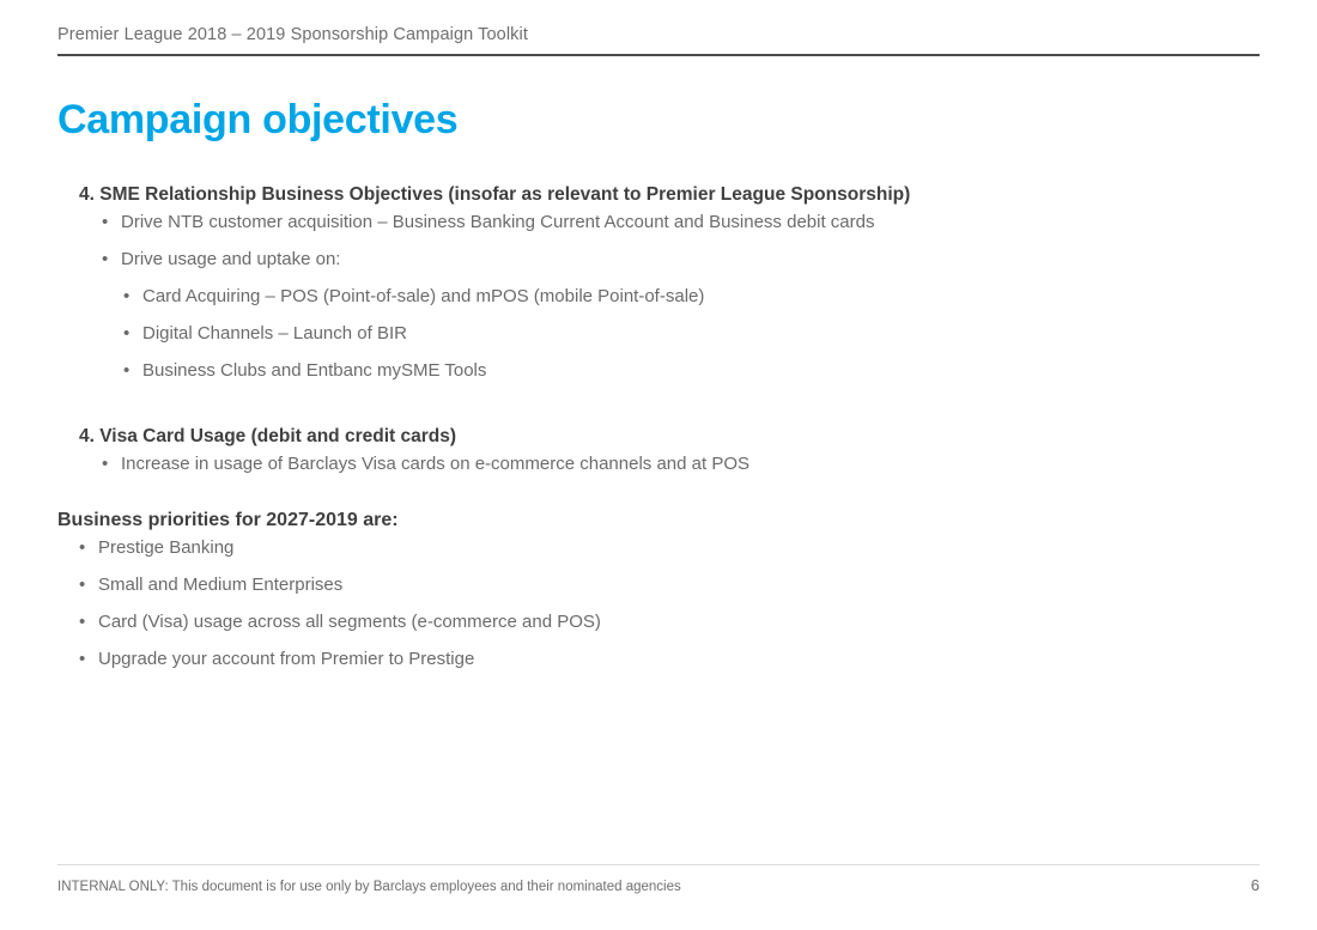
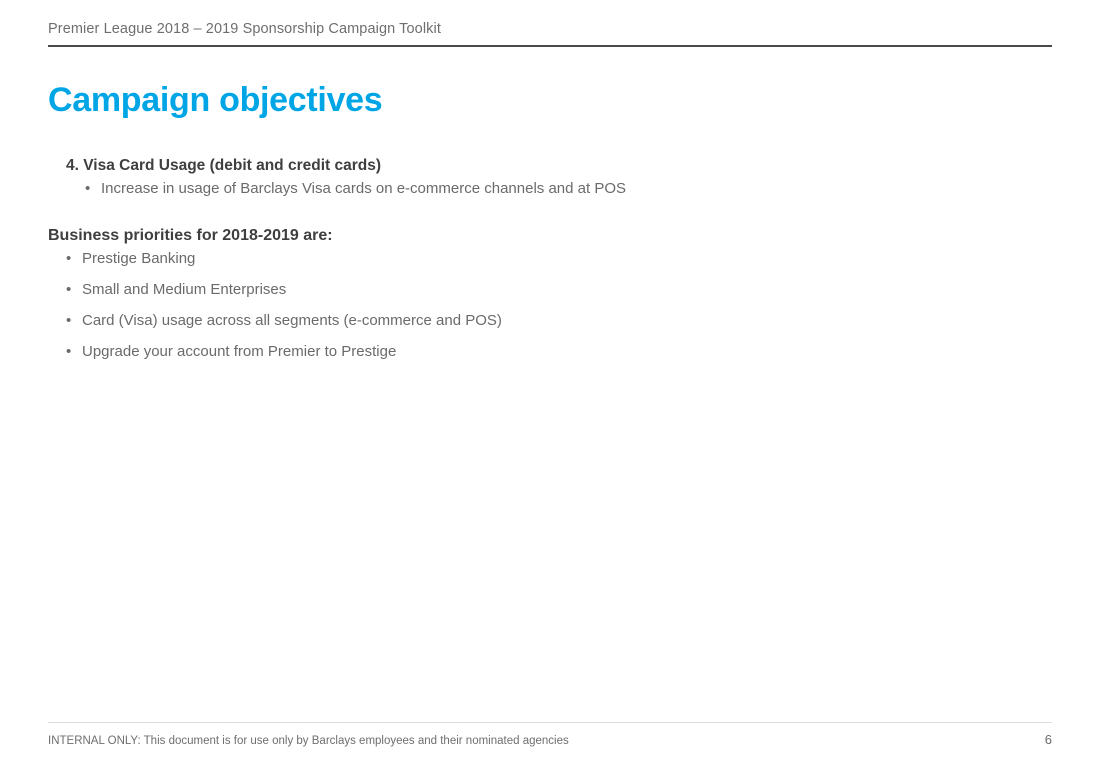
  Premier League 2018 – 2019 Sponsorship Campaign Toolkit
  Campaign objectives
- 4. SME Relationship Business Objectives (insofar as relevant to Premier League Sponsorship)
- Drive NTB customer acquisition – Business Banking Current Account and Business debit cards
- Drive usage and uptake on:
- Card Acquiring – POS (Point-of-sale) and mPOS (mobile Point-of-sale)
- Digital Channels – Launch of BIR
- Business Clubs and Entbanc mySME Tools
  4. Visa Card Usage (debit and credit cards)
  Increase in usage of Barclays Visa cards on e-commerce channels and at POS
- Business priorities for 2027-2019 are:
+ Business priorities for 2018-2019 are:
  Prestige Banking
  Small and Medium Enterprises
  Card (Visa) usage across all segments (e-commerce and POS)
  Upgrade your account from Premier to Prestige
  INTERNAL ONLY: This document is for use only by Barclays employees and their nominated agencies
  6
